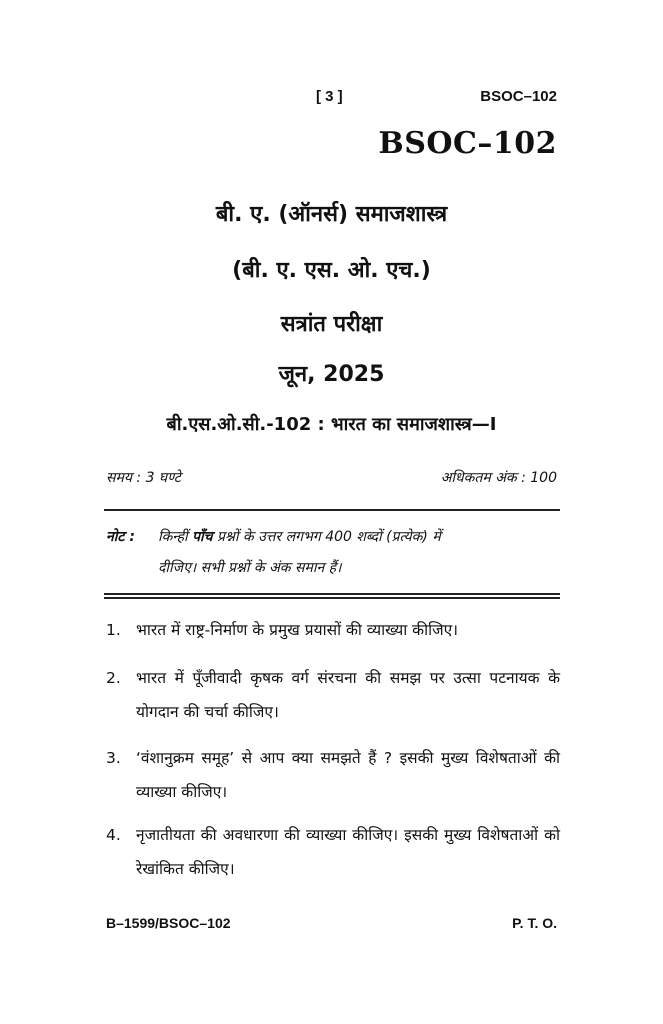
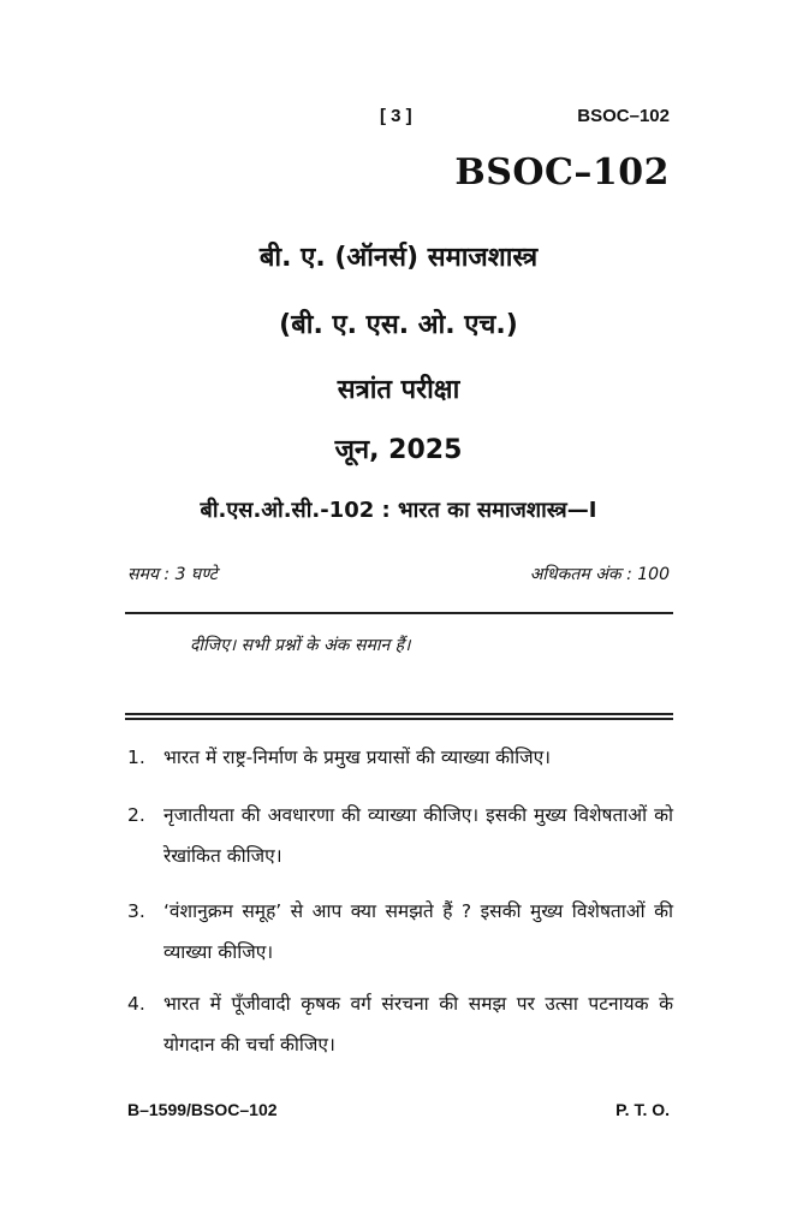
  [ 3 ]
  BSOC–102
  BSOC–102
  बी. ए. (ऑनर्स) समाजशास्त्र
  (बी. ए. एस. ओ. एच.)
  सत्रांत परीक्षा
  जून, 2025
  बी.एस.ओ.सी.-102 : भारत का समाजशास्त्र—I
  समय : 3 घण्टे
  अधिकतम अंक : 100
- नोट : किन्हीं पाँच प्रश्नों के उत्तर लगभग 400 शब्दों (प्रत्येक) में
  दीजिए। सभी प्रश्नों के अंक समान हैं।
  1.
  भारत में राष्ट्र-निर्माण के प्रमुख प्रयासों की व्याख्या कीजिए।
  2.
- भारत में पूँजीवादी कृषक वर्ग संरचना की समझ पर उत्सा पटनायक के योगदान की चर्चा कीजिए।
+ नृजातीयता की अवधारणा की व्याख्या कीजिए। इसकी मुख्य विशेषताओं को रेखांकित कीजिए।
  3.
  ‘वंशानुक्रम समूह’ से आप क्या समझते हैं ? इसकी मुख्य विशेषताओं की व्याख्या कीजिए।
  4.
- नृजातीयता की अवधारणा की व्याख्या कीजिए। इसकी मुख्य विशेषताओं को रेखांकित कीजिए।
+ भारत में पूँजीवादी कृषक वर्ग संरचना की समझ पर उत्सा पटनायक के योगदान की चर्चा कीजिए।
  B–1599/BSOC–102
  P. T. O.
